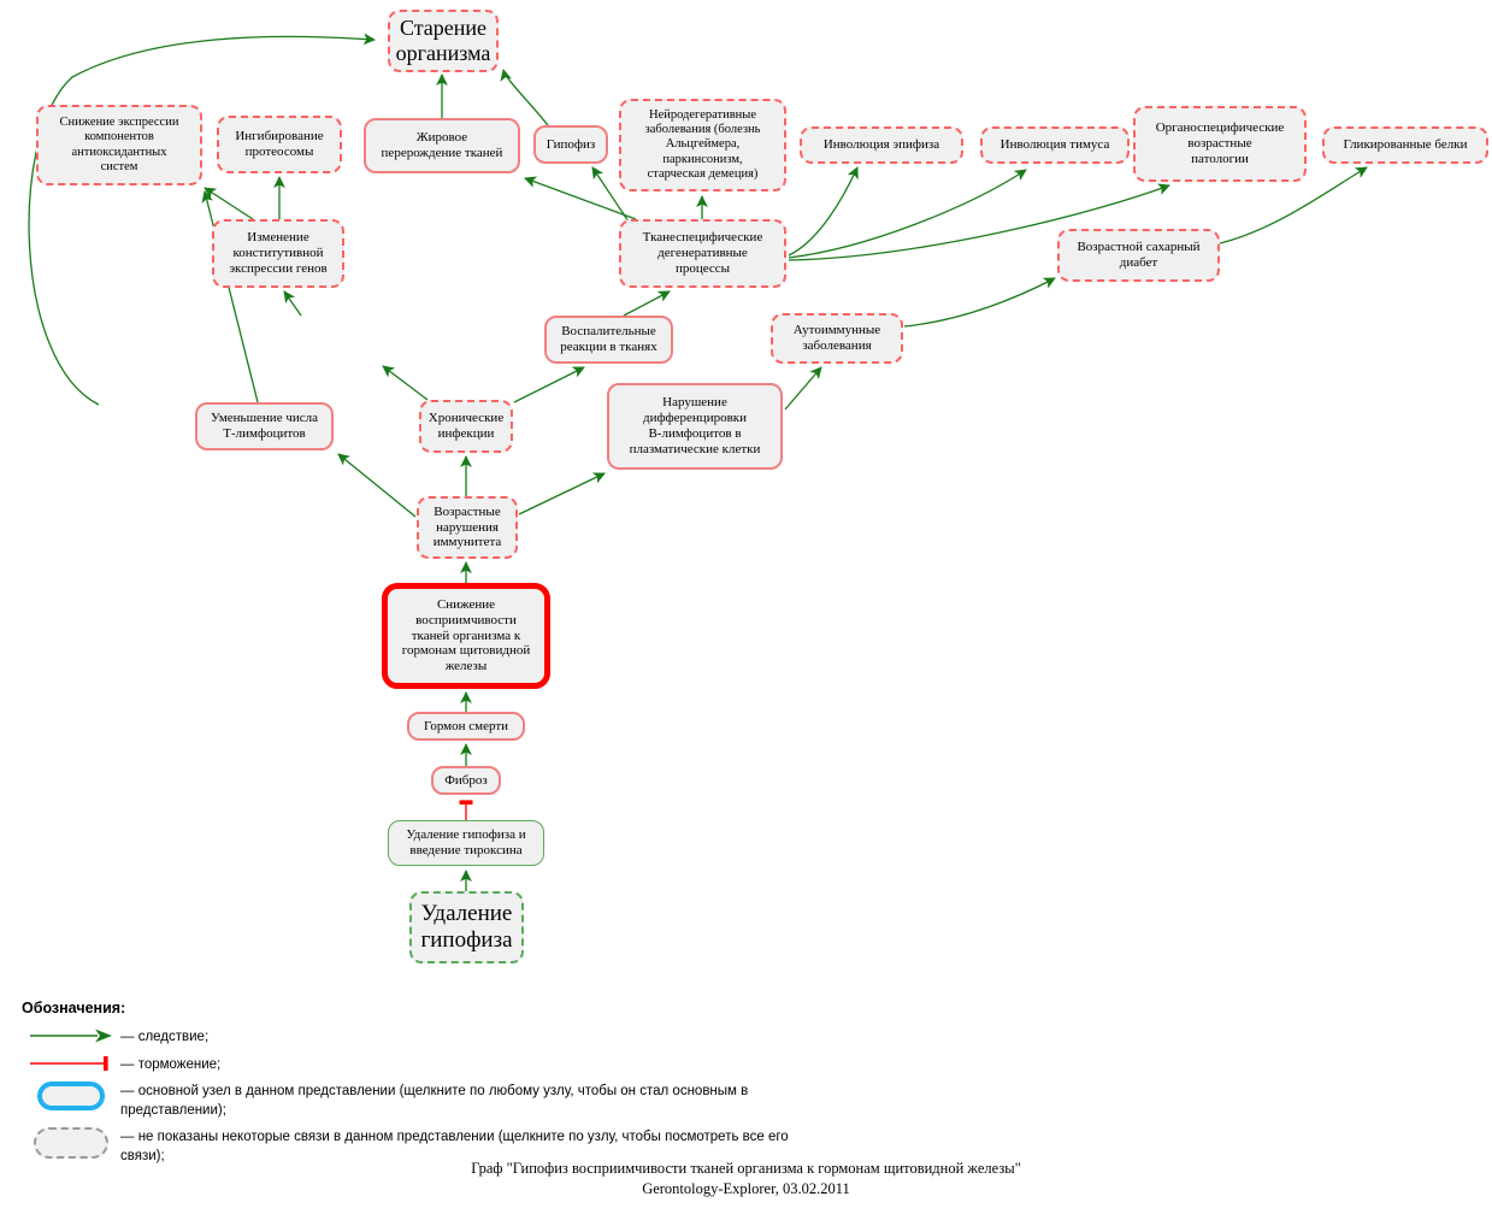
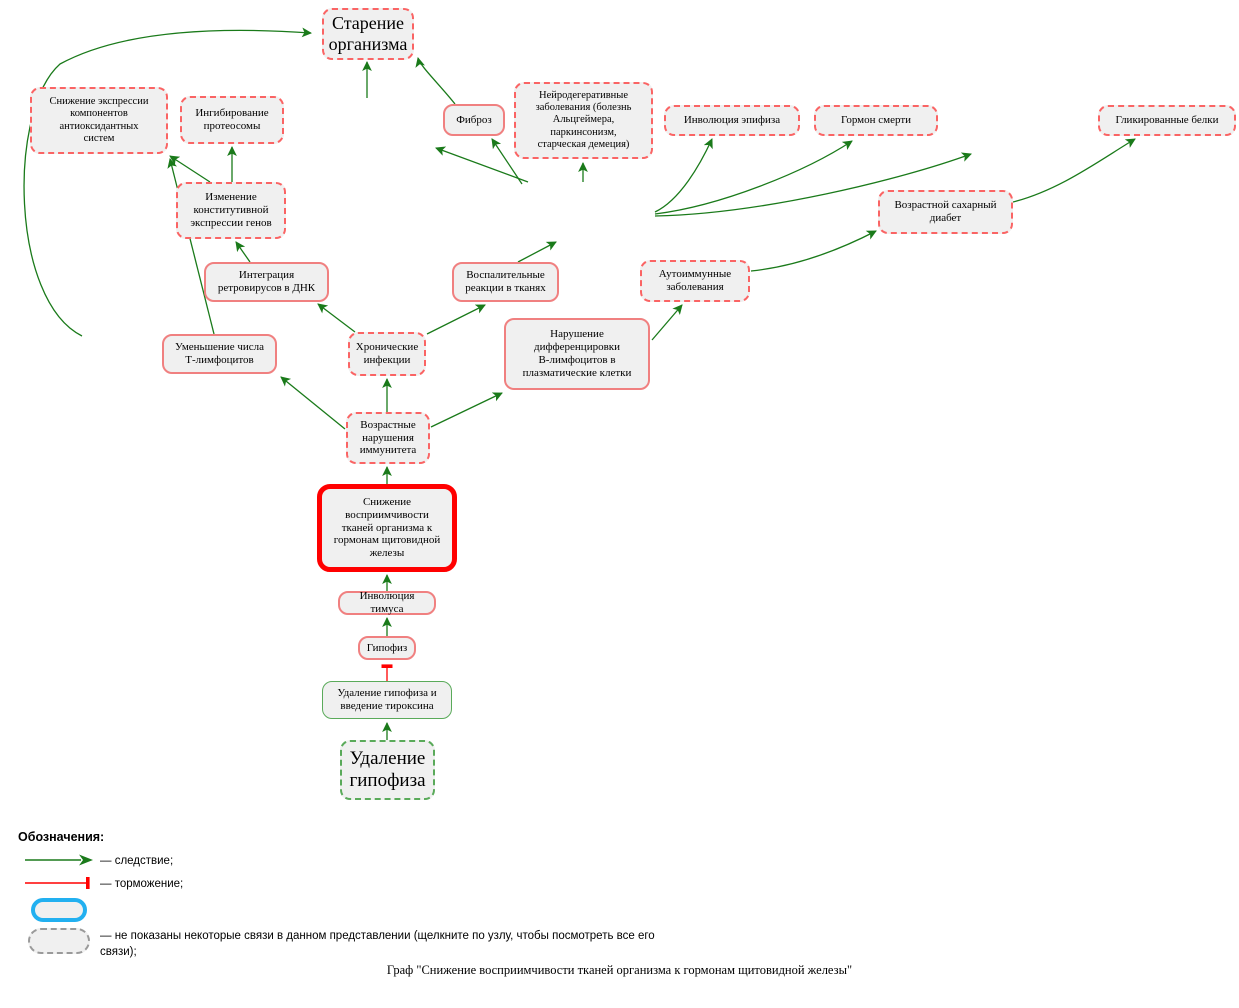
  Старение
  организма
  Снижение экспрессии
  компонентов
  антиоксидантных
  систем
  Ингибирование
  протеосомы
- Жировое
- перерождение тканей
- Гипофиз
+ Фиброз
  Нейродегеративные
  заболевания (болезнь
  Альцгеймера,
  паркинсонизм,
  старческая демеция)
  Инволюция эпифиза
- Инволюция тимуса
+ Гормон смерти
- Органоспецифические
- возрастные
- патологии
  Гликированные белки
  Изменение
  конститутивной
  экспрессии генов
- Тканеспецифические
- дегенеративные
- процессы
  Возрастной сахарный
  диабет
+ Интеграция
+ ретровирусов в ДНК
  Воспалительные
  реакции в тканях
  Аутоиммунные
  заболевания
  Уменьшение числа
  Т-лимфоцитов
  Хронические
  инфекции
  Нарушение
  дифференцировки
  В-лимфоцитов в
  плазматические клетки
  Возрастные
  нарушения
  иммунитета
  Снижение
  восприимчивости
  тканей организма к
  гормонам щитовидной
  железы
- Гормон смерти
+ Инволюция тимуса
- Фиброз
+ Гипофиз
  Удаление гипофиза и
  введение тироксина
  Удаление
  гипофиза
  Обозначения:
  — следствие;
  — торможение;
- — основной узел в данном представлении (щелкните по любому узлу, чтобы он стал основным в представлении);
  — не показаны некоторые связи в данном представлении (щелкните по узлу, чтобы посмотреть все его связи);
- Граф "Гипофиз восприимчивости тканей организма к гормонам щитовидной железы"
+ Граф "Снижение восприимчивости тканей организма к гормонам щитовидной железы"
- Gerontology-Explorer, 03.02.2011
